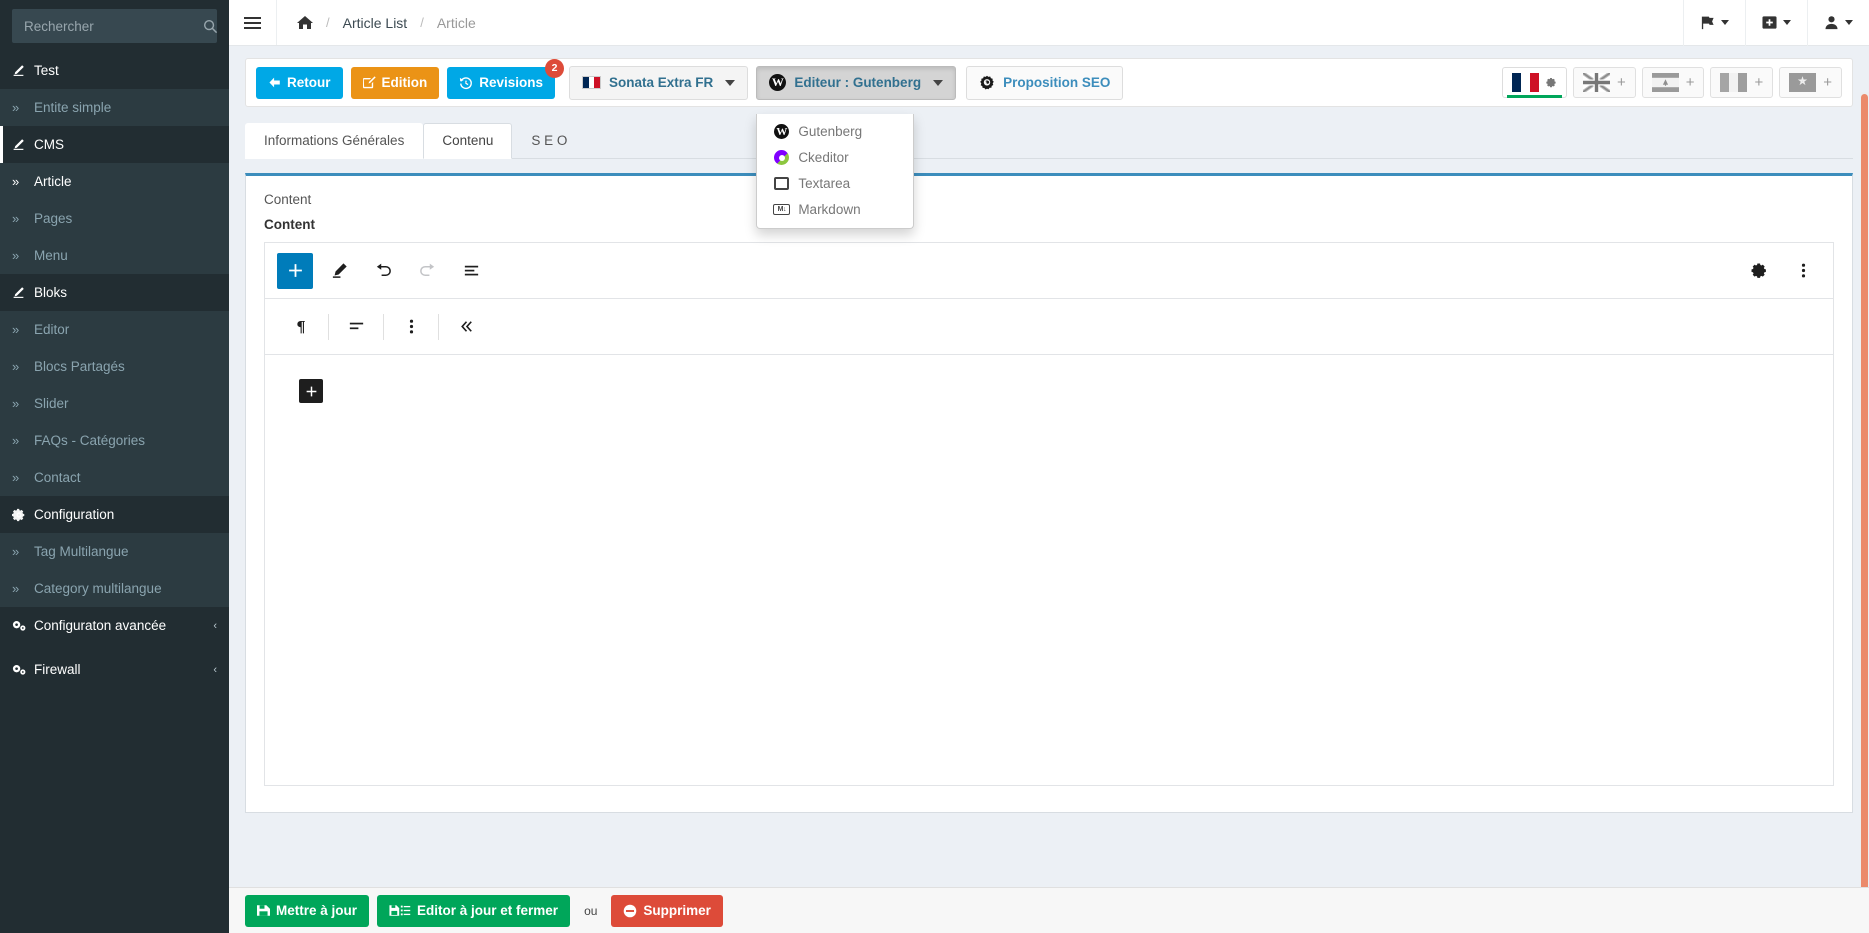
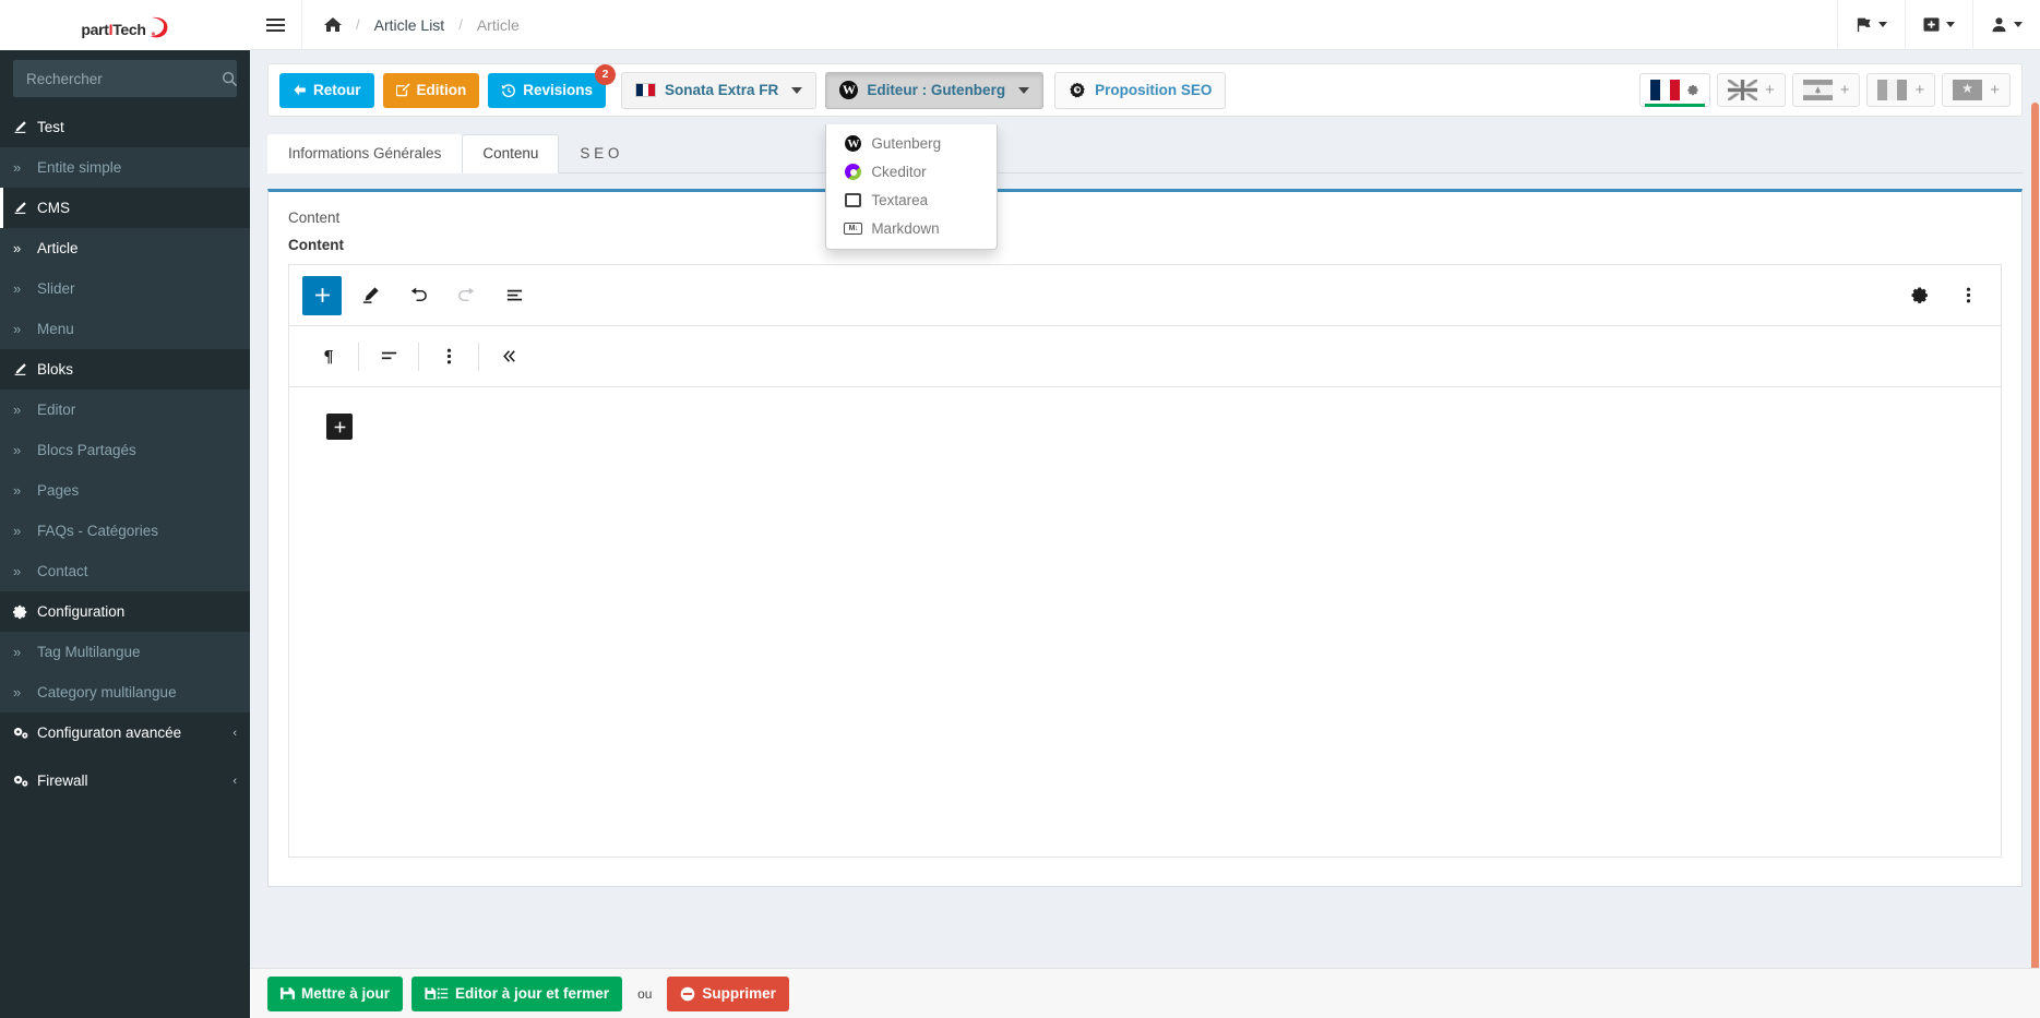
+ partITech
  Rechercher
  Test
  »
  Entite simple
  CMS
  »
  Article
  »
- Pages
+ Slider
  »
  Menu
  Bloks
  »
  Editor
  »
  Blocs Partagés
  »
- Slider
+ Pages
  »
  FAQs - Catégories
  »
  Contact
  Configuration
  »
  Tag Multilangue
  »
  Category multilangue
  Configuraton avancée
  ‹
  Firewall
  ‹
  /
  Article List
  /
  Article
  Retour
  Edition
  Revisions
  2
  Sonata Extra FR
  W
  Editeur : Gutenberg
  W
  Gutenberg
  Ckeditor
  Textarea
  Markdown
  Proposition SEO
  +
  +
  +
  +
  Informations Générales
  Contenu
  S E O
  Content
  Content
  ¶
  Mettre à jour
  Editor à jour et fermer
  ou
  Supprimer
